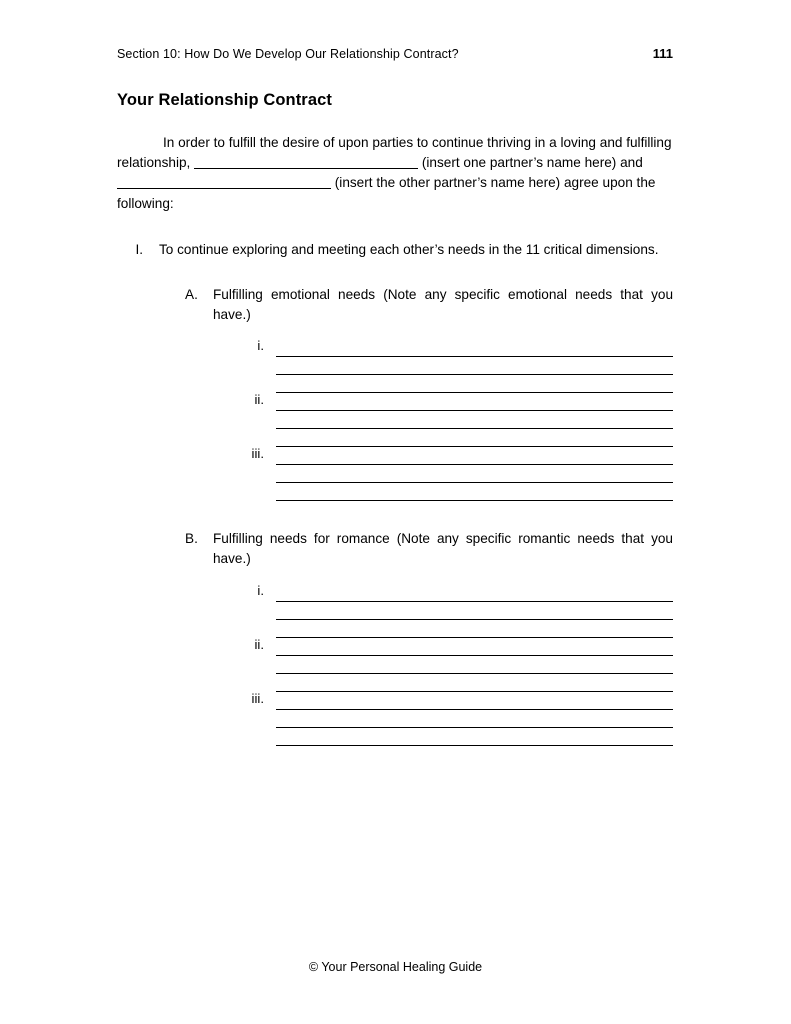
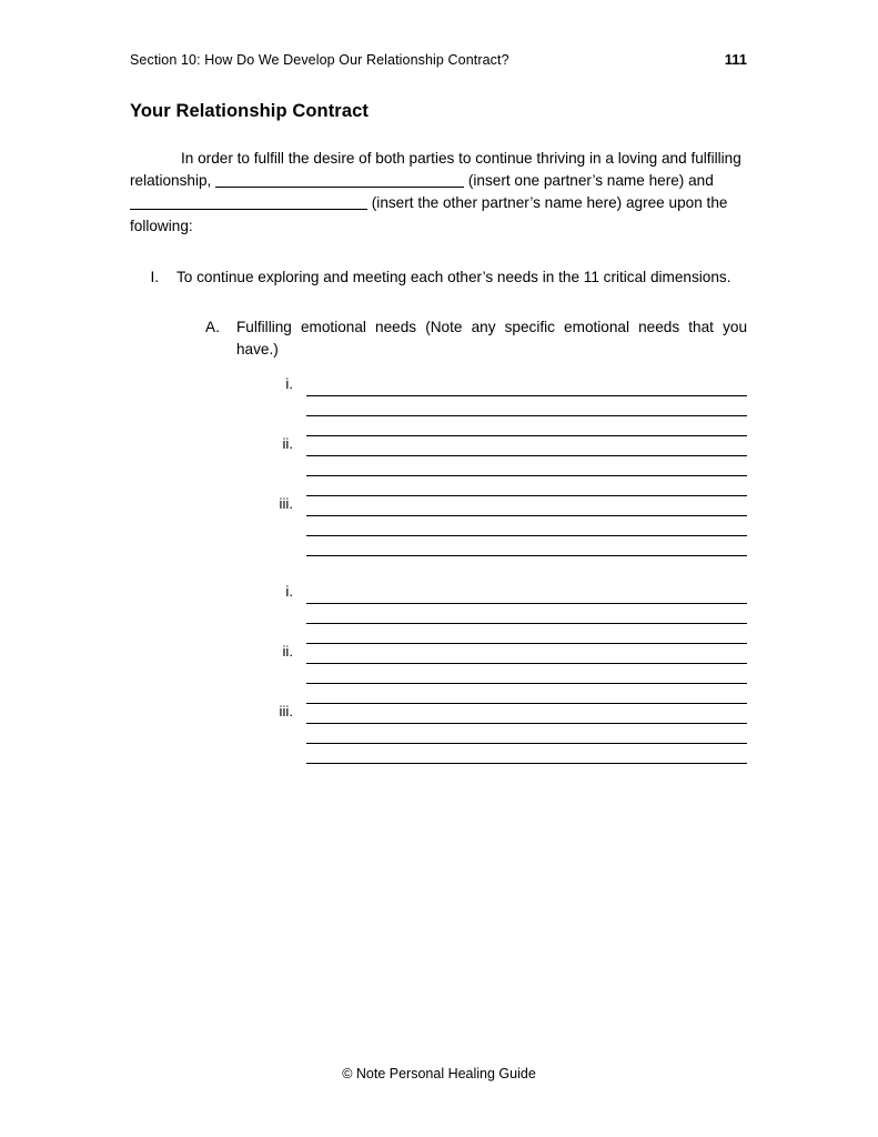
  Section 10: How Do We Develop Our Relationship Contract?
  111
  Your Relationship Contract
- In order to fulfill the desire of upon parties to continue thriving in a loving and fulfilling relationship, (insert one partner’s name here) and (insert the other partner’s name here) agree upon the following:
+ In order to fulfill the desire of both parties to continue thriving in a loving and fulfilling relationship, (insert one partner’s name here) and (insert the other partner’s name here) agree upon the following:
  I.
  To continue exploring and meeting each other’s needs in the 11 critical dimensions.
  A.
  Fulfilling emotional needs (Note any specific emotional needs that you have.)
  i.
  ii.
  iii.
- B.
- Fulfilling needs for romance (Note any specific romantic needs that you have.)
  i.
  ii.
  iii.
- © Your Personal Healing Guide
+ © Note Personal Healing Guide
